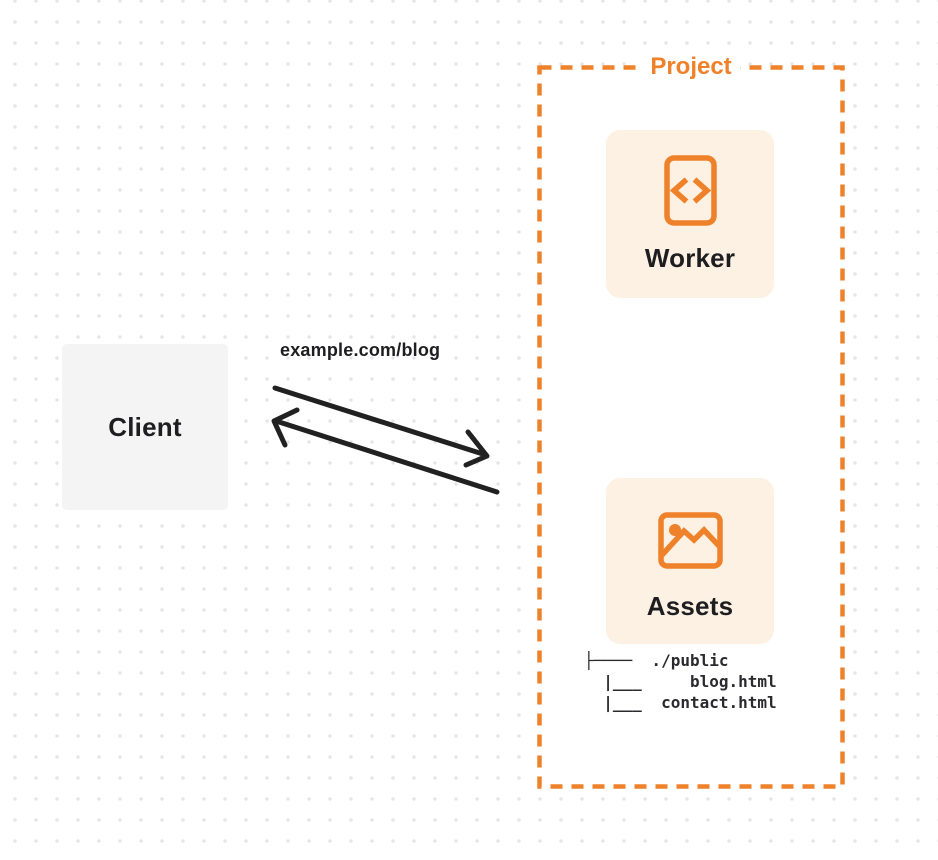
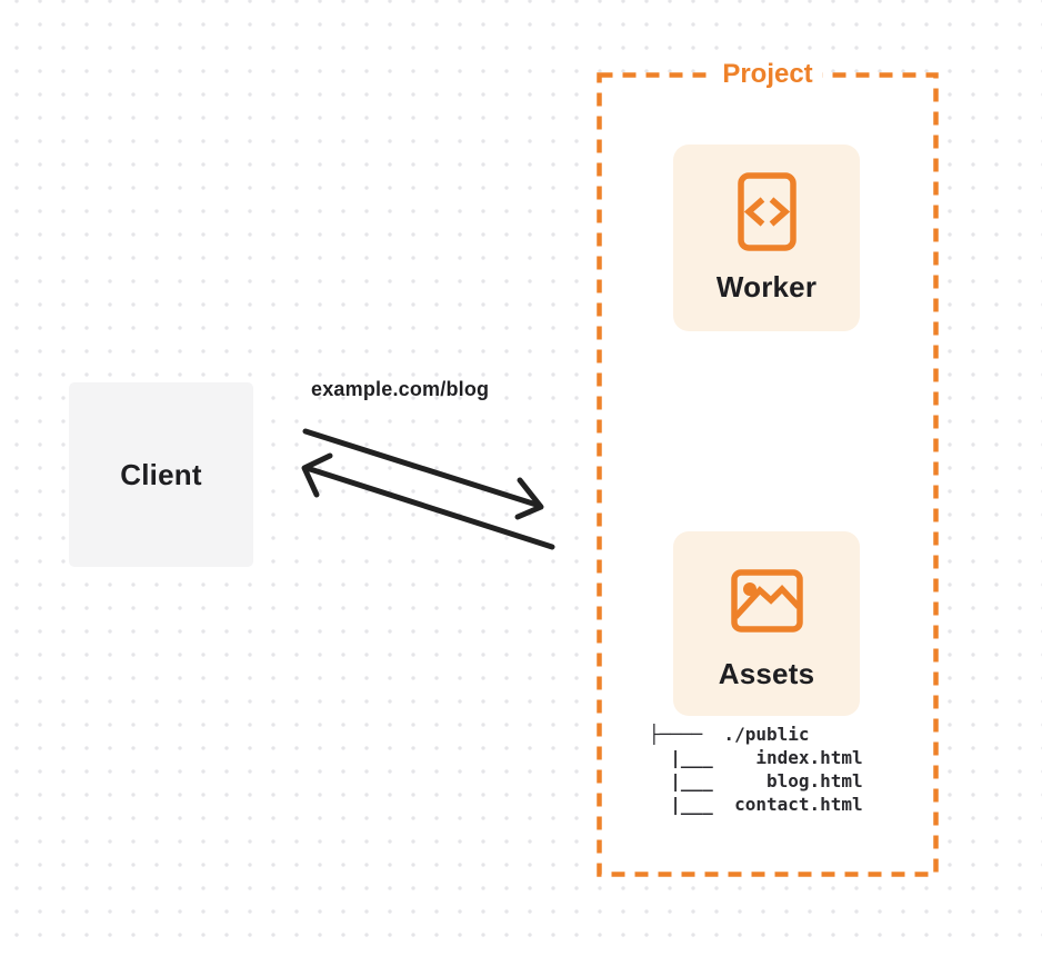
  Client
  example.com/blog
  Project
  Worker
  Assets
  ├──── ./public
+ |___ index.html
  |___ blog.html
  |___ contact.html
